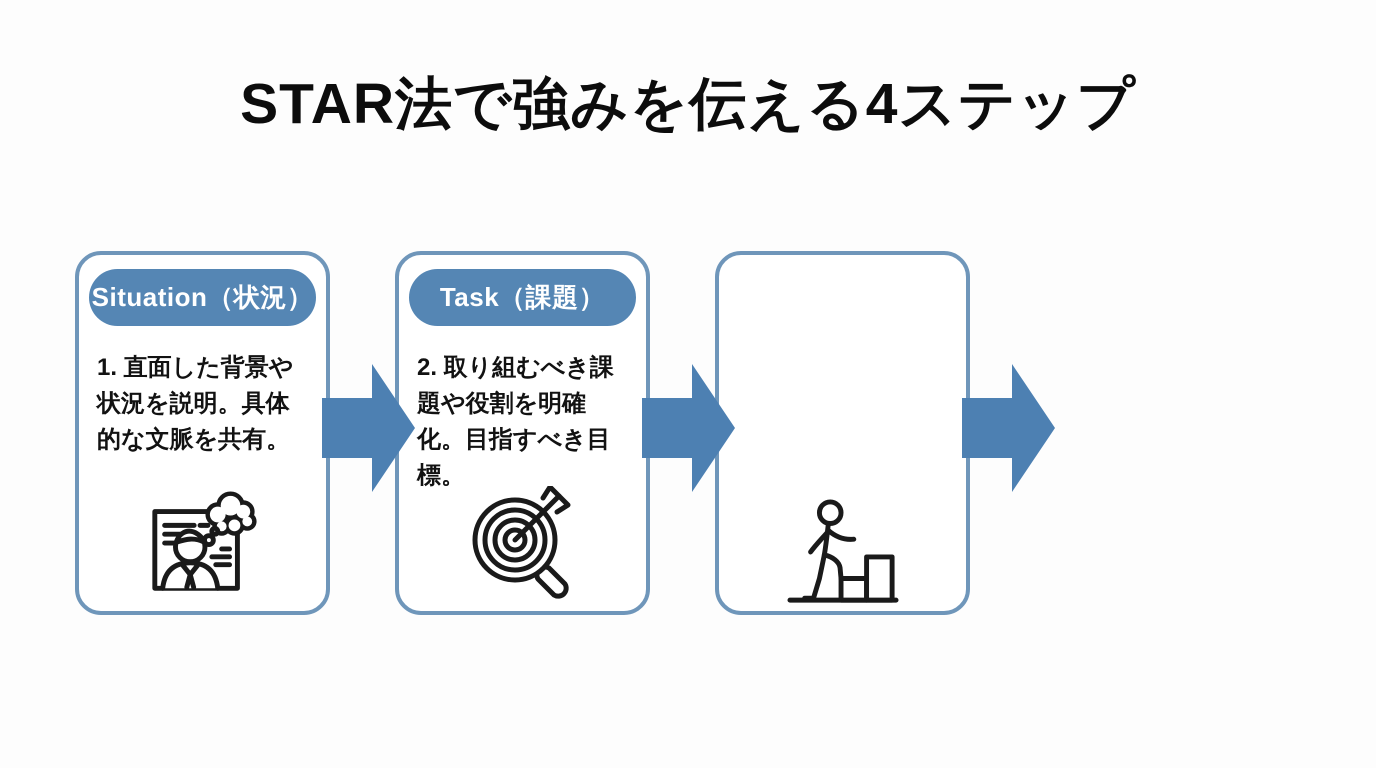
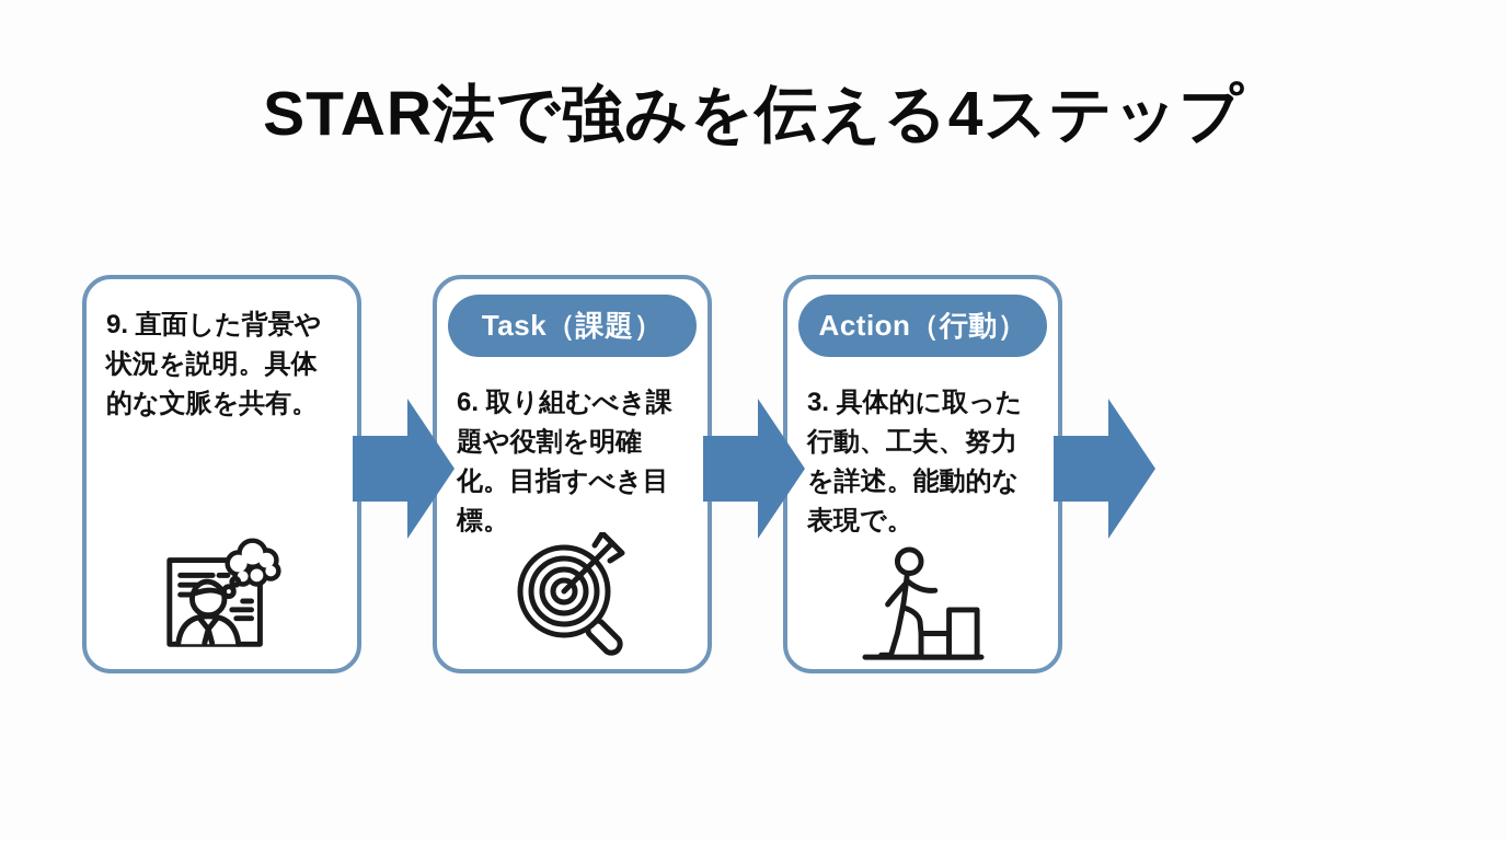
  STAR法で強みを伝える4ステップ
- Situation（状況）
- 1. 直面した背景や状況を説明。具体的な文脈を共有。
+ 9. 直面した背景や状況を説明。具体的な文脈を共有。
  Task（課題）
- 2. 取り組むべき課題や役割を明確化。目指すべき目標。
+ 6. 取り組むべき課題や役割を明確化。目指すべき目標。
+ Action（行動）
+ 3. 具体的に取った行動、工夫、努力を詳述。能動的な表現で。
